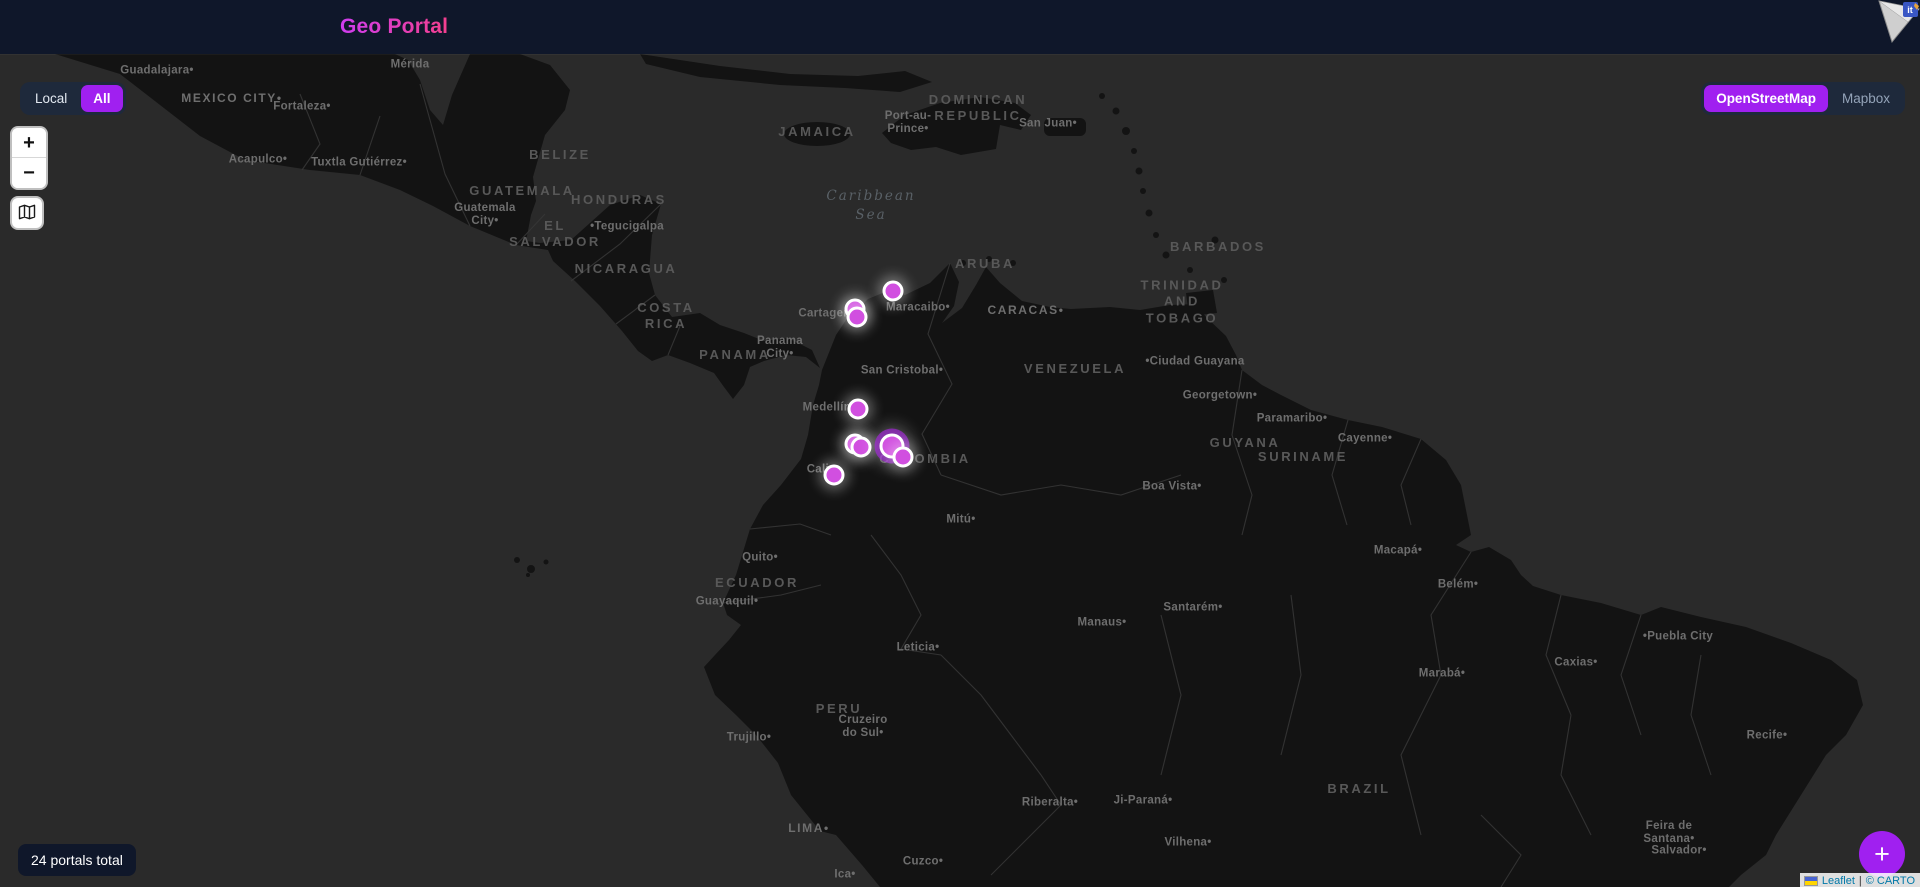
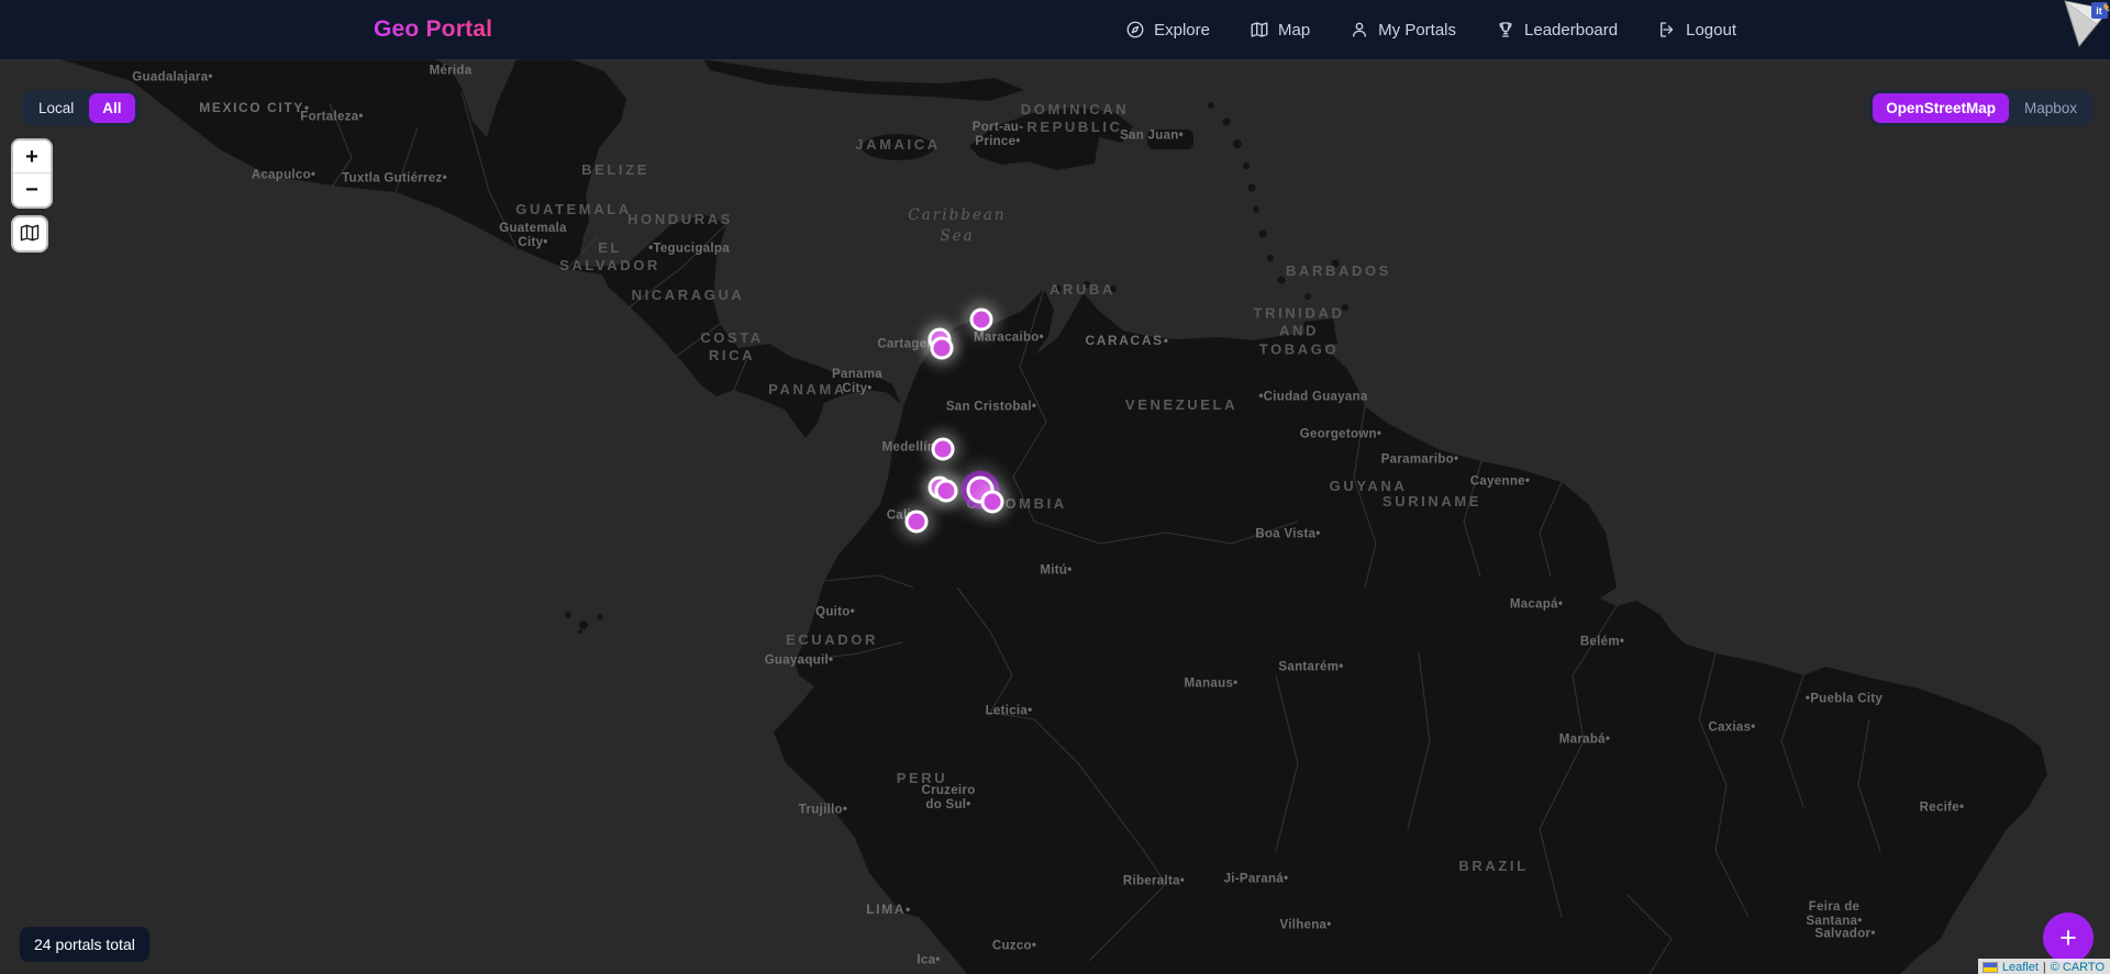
  Geo Portal
+ Explore
+ Map
+ My Portals
+ Leaderboard
+ Logout
  it
  Caribbean
  Sea
  BELIZE
  GUATEMALA
  HONDURAS
  EL
  SALVADOR
  NICARAGUA
  COSTA
  RICA
  PANAMA
  JAMAICA
  DOMINICAN
  REPUBLIC
  ARUBA
  BARBADOS
  TRINIDAD
  AND
  TOBAGO
  VENEZUELA
  GUYANA
  SURINAME
  COMBIA
  ECUADOR
  PERU
  BRAZIL
  Guadalajara•
  MEXICO CITY•
  Fortaleza•
  Mérida
  Acapulco•
  Tuxtla Gutiérrez•
  Guatemala
  City•
  •Tegucigalpa
  Panama
  City•
  Port-au-
  Prince•
  San Juan•
  Maracaibo•
  Cartage
  CARACAS•
  •Ciudad Guayana
  Georgetown•
  Paramaribo•
  Cayenne•
  Boa Vista•
  San Cristobal•
  Medellí
  Mitú•
  Quito•
  Guayaquil•
  Leticia•
  Santarém•
  Manaus•
  Macapá•
  Belém•
  Marabá•
  Caxias•
  •Puebla City
  Recife•
  Feira de
  Santana•
  Salvador•
  Cruzeiro
  do Sul•
  Trujillo•
  Riberalta•
  Ji-Paraná•
  Vilhena•
  LIMA•
  Cuzco•
  Ica•
  Local
  All
  OpenStreetMap
  Mapbox
  +
  −
  24 portals total
  +
  Leaflet
  |
  © CARTO
